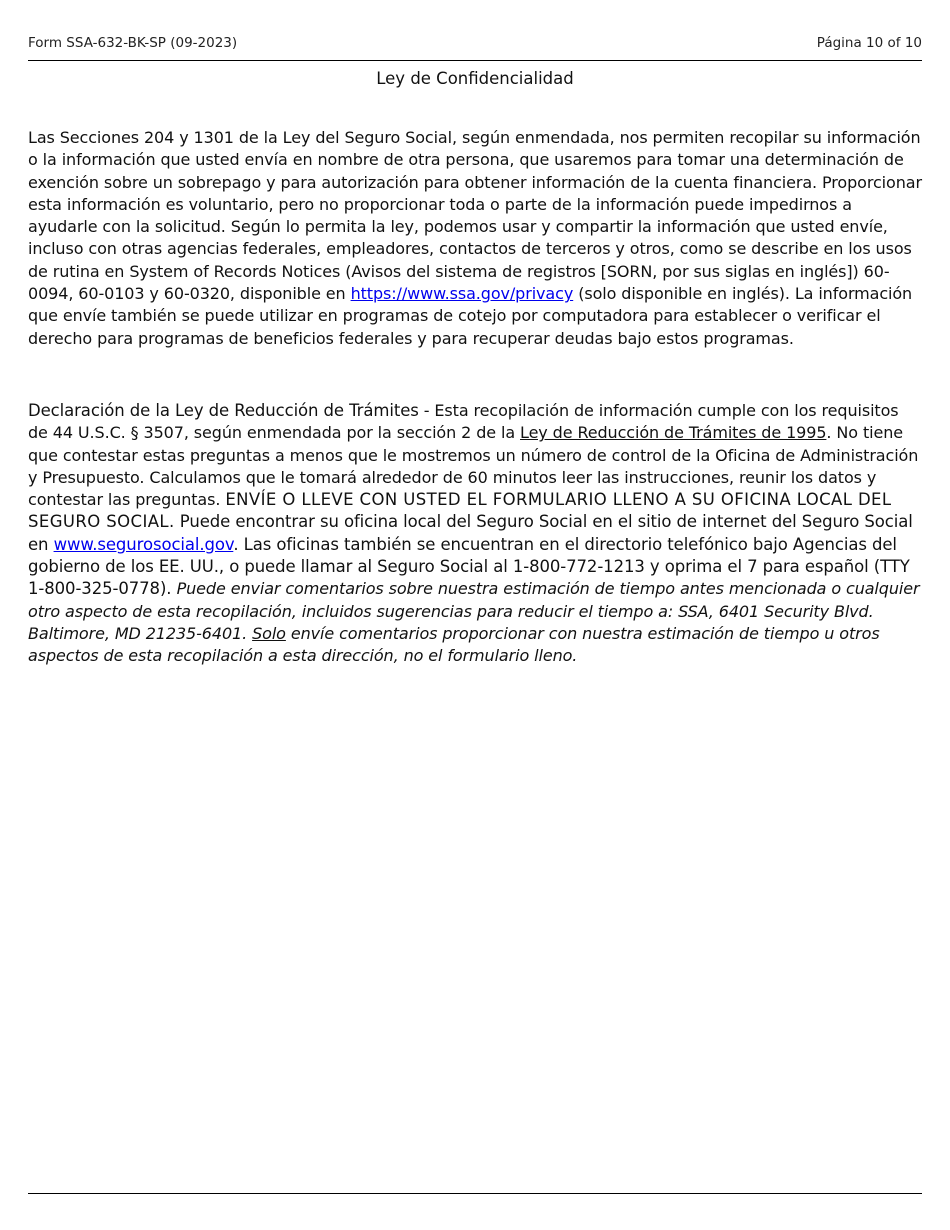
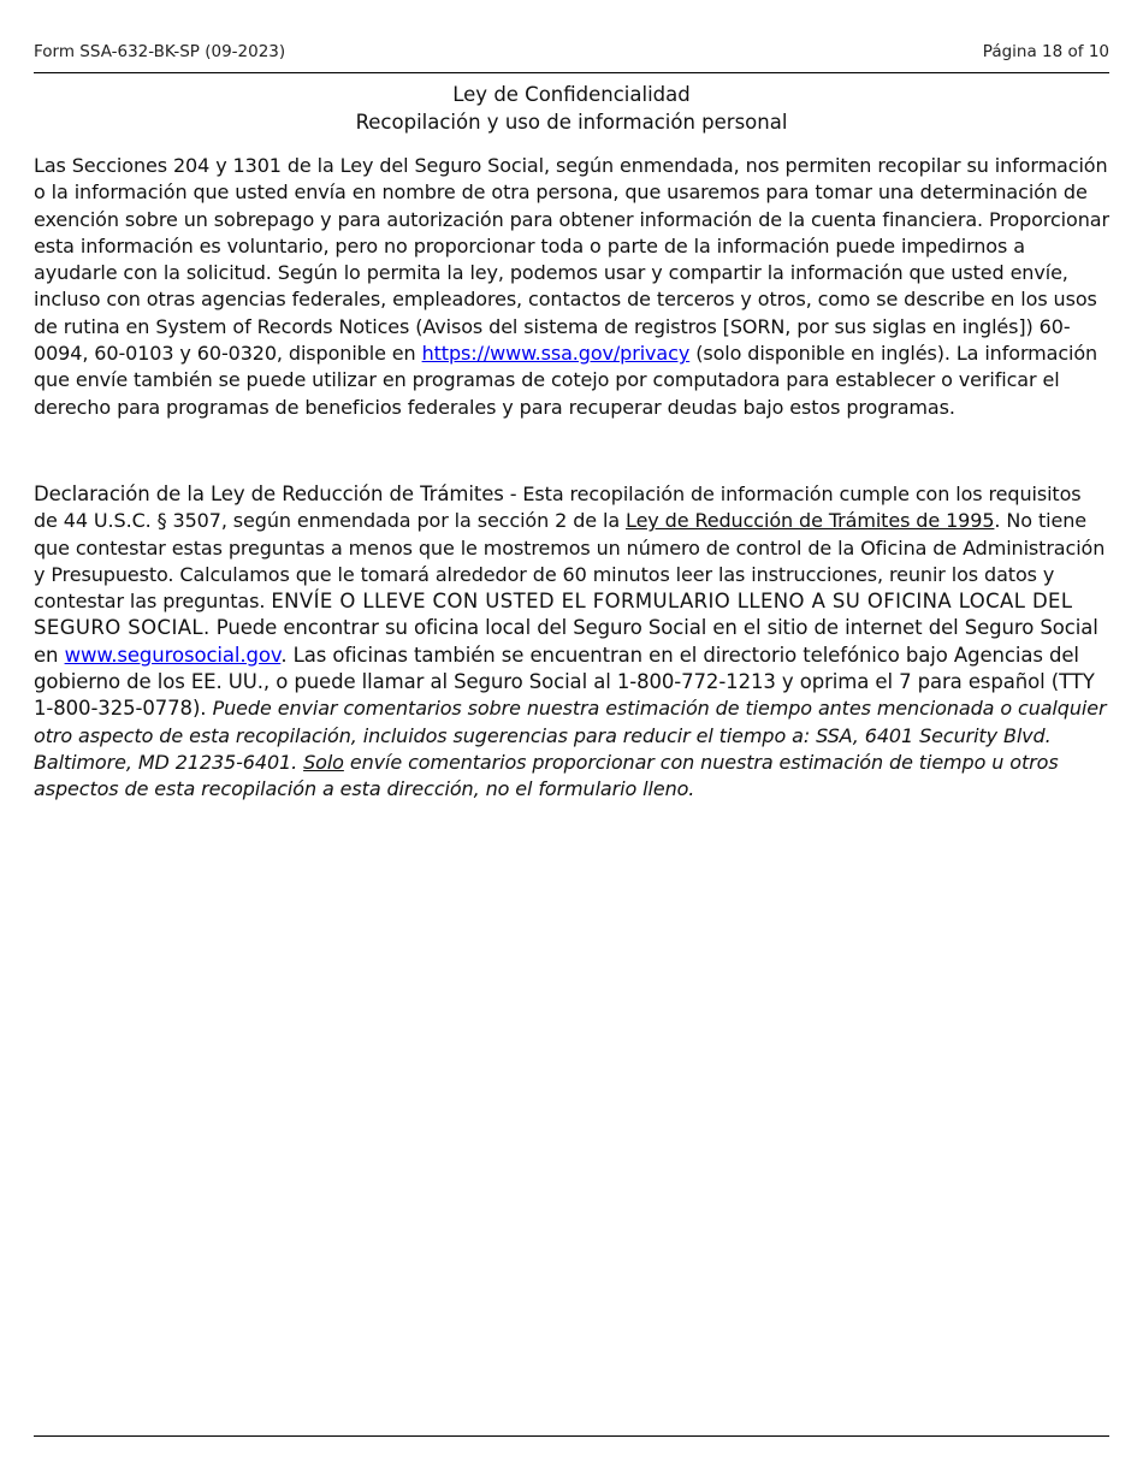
  Form SSA-632-BK-SP (09-2023)
- Página 10 of 10
+ Página 18 of 10
  Ley de Confidencialidad
+ Recopilación y uso de información personal
  Las Secciones 204 y 1301 de la Ley del Seguro Social, según enmendada, nos permiten recopilar su información o la información que usted envía en nombre de otra persona, que usaremos para tomar una determinación de exención sobre un sobrepago y para autorización para obtener información de la cuenta financiera. Proporcionar esta información es voluntario, pero no proporcionar toda o parte de la información puede impedirnos a ayudarle con la solicitud. Según lo permita la ley, podemos usar y compartir la información que usted envíe, incluso con otras agencias federales, empleadores, contactos de terceros y otros, como se describe en los usos de rutina en System of Records Notices (Avisos del sistema de registros [SORN, por sus siglas en inglés]) 60-0094, 60-0103 y 60-0320, disponible en https://www.ssa.gov/privacy (solo disponible en inglés). La información que envíe también se puede utilizar en programas de cotejo por computadora para establecer o verificar el derecho para programas de beneficios federales y para recuperar deudas bajo estos programas.
  Declaración de la Ley de Reducción de Trámites - Esta recopilación de información cumple con los requisitos de 44 U.S.C. § 3507, según enmendada por la sección 2 de la Ley de Reducción de Trámites de 1995. No tiene que contestar estas preguntas a menos que le mostremos un número de control de la Oficina de Administración y Presupuesto. Calculamos que le tomará alrededor de 60 minutos leer las instrucciones, reunir los datos y contestar las preguntas. ENVÍE O LLEVE CON USTED EL FORMULARIO LLENO A SU OFICINA LOCAL DEL SEGURO SOCIAL. Puede encontrar su oficina local del Seguro Social en el sitio de internet del Seguro Social en www.segurosocial.gov. Las oficinas también se encuentran en el directorio telefónico bajo Agencias del gobierno de los EE. UU., o puede llamar al Seguro Social al 1-800-772-1213 y oprima el 7 para español (TTY 1-800-325-0778). Puede enviar comentarios sobre nuestra estimación de tiempo antes mencionada o cualquier otro aspecto de esta recopilación, incluidos sugerencias para reducir el tiempo a: SSA, 6401 Security Blvd. Baltimore, MD 21235-6401. Solo envíe comentarios proporcionar con nuestra estimación de tiempo u otros aspectos de esta recopilación a esta dirección, no el formulario lleno.
